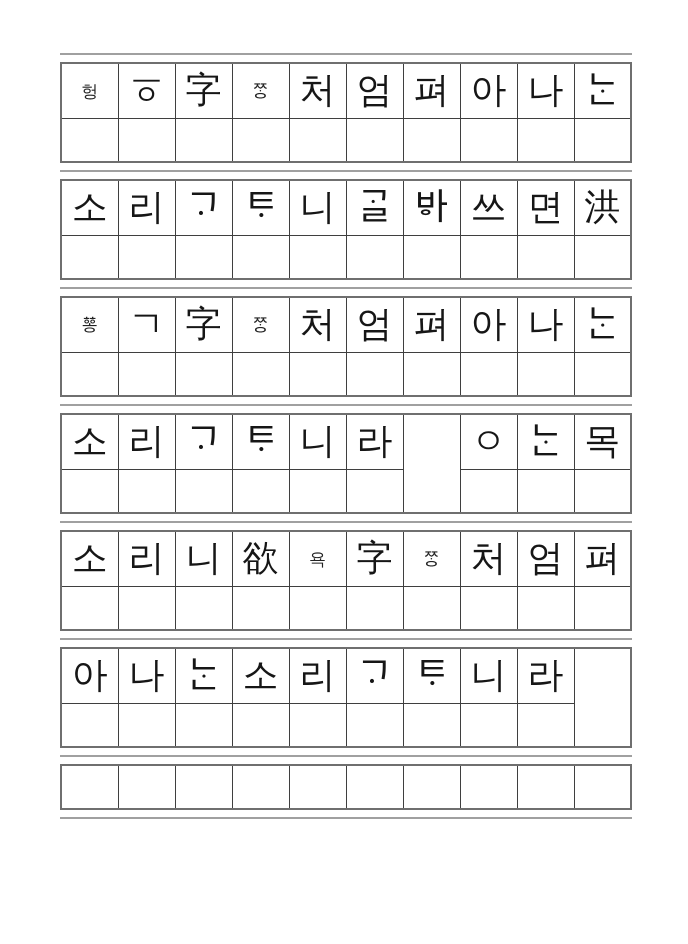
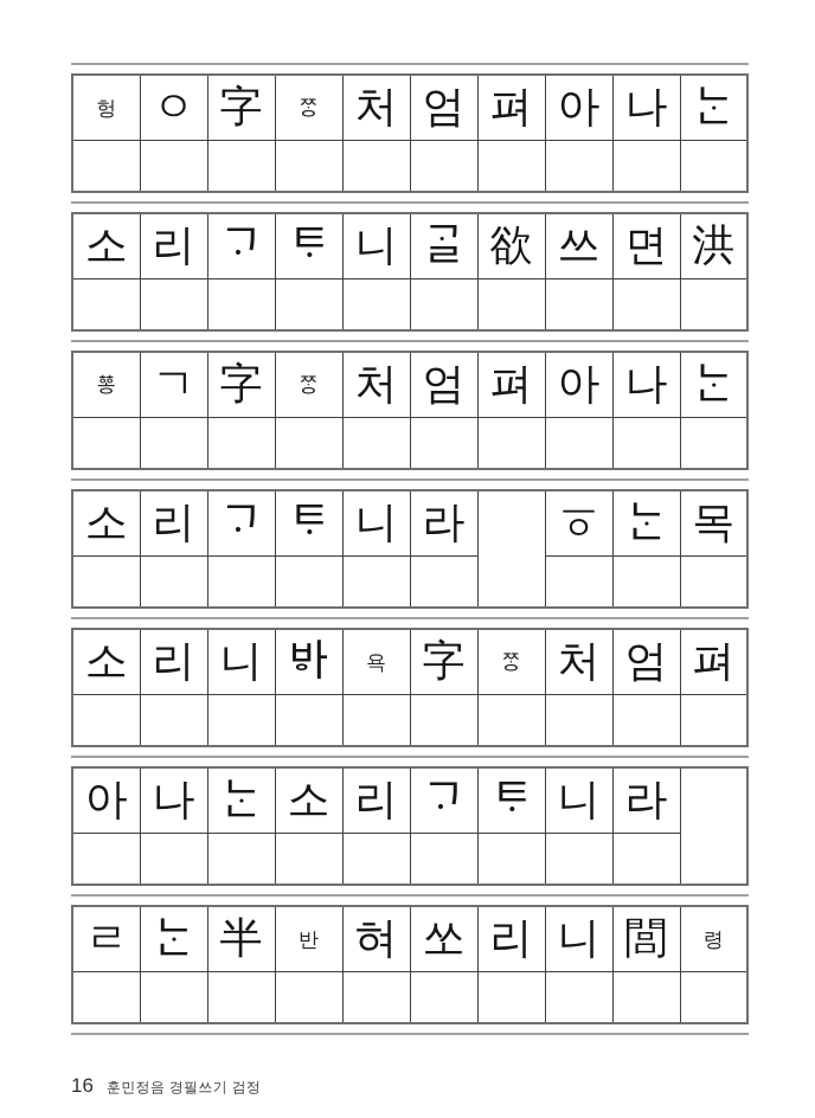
- 헝	ㆆ	字	ᄍᆞᆼ	처	엄	펴	아	나	ᄂᆞᆫ
+ 헝	ㅇ	字	ᄍᆞᆼ	처	엄	펴	아	나	ᄂᆞᆫ
- 소	리	ᄀᆞ	ᄐᆞ	니	ᄀᆞᆯ	ᄫᅡ	쓰	면	洪
+ 소	리	ᄀᆞ	ᄐᆞ	니	ᄀᆞᆯ	欲	쓰	면	洪
  ᅘᅩᆼ	ㄱ	字	ᄍᆞᆼ	처	엄	펴	아	나	ᄂᆞᆫ
- 소	리	ᄀᆞ	ᄐᆞ	니	라		ㅇ	ᄂᆞᆫ	목
+ 소	리	ᄀᆞ	ᄐᆞ	니	라		ㆆ	ᄂᆞᆫ	목
- 소	리	니	欲	욕	字	ᄍᆞᆼ	처	엄	펴
+ 소	리	니	ᄫᅡ	욕	字	ᄍᆞᆼ	처	엄	펴
  아	나	ᄂᆞᆫ	소	리	ᄀᆞ	ᄐᆞ	니	라
+ ㄹ	ᄂᆞᆫ	半	반	혀	쏘	리	니	閭	령
+ 16
+ 훈민정음 경필쓰기 검정
